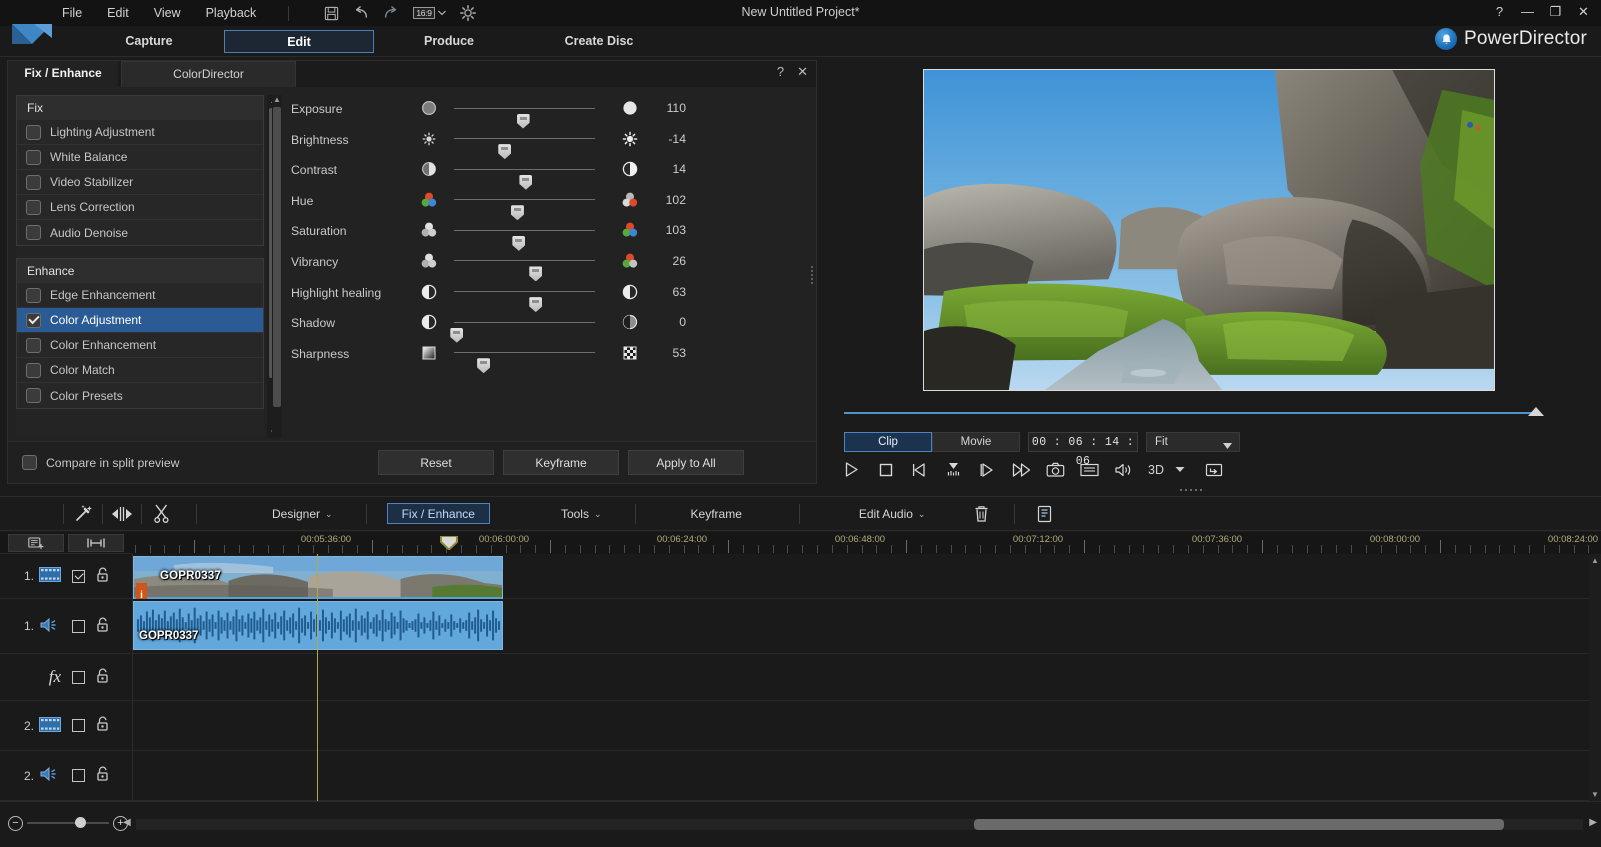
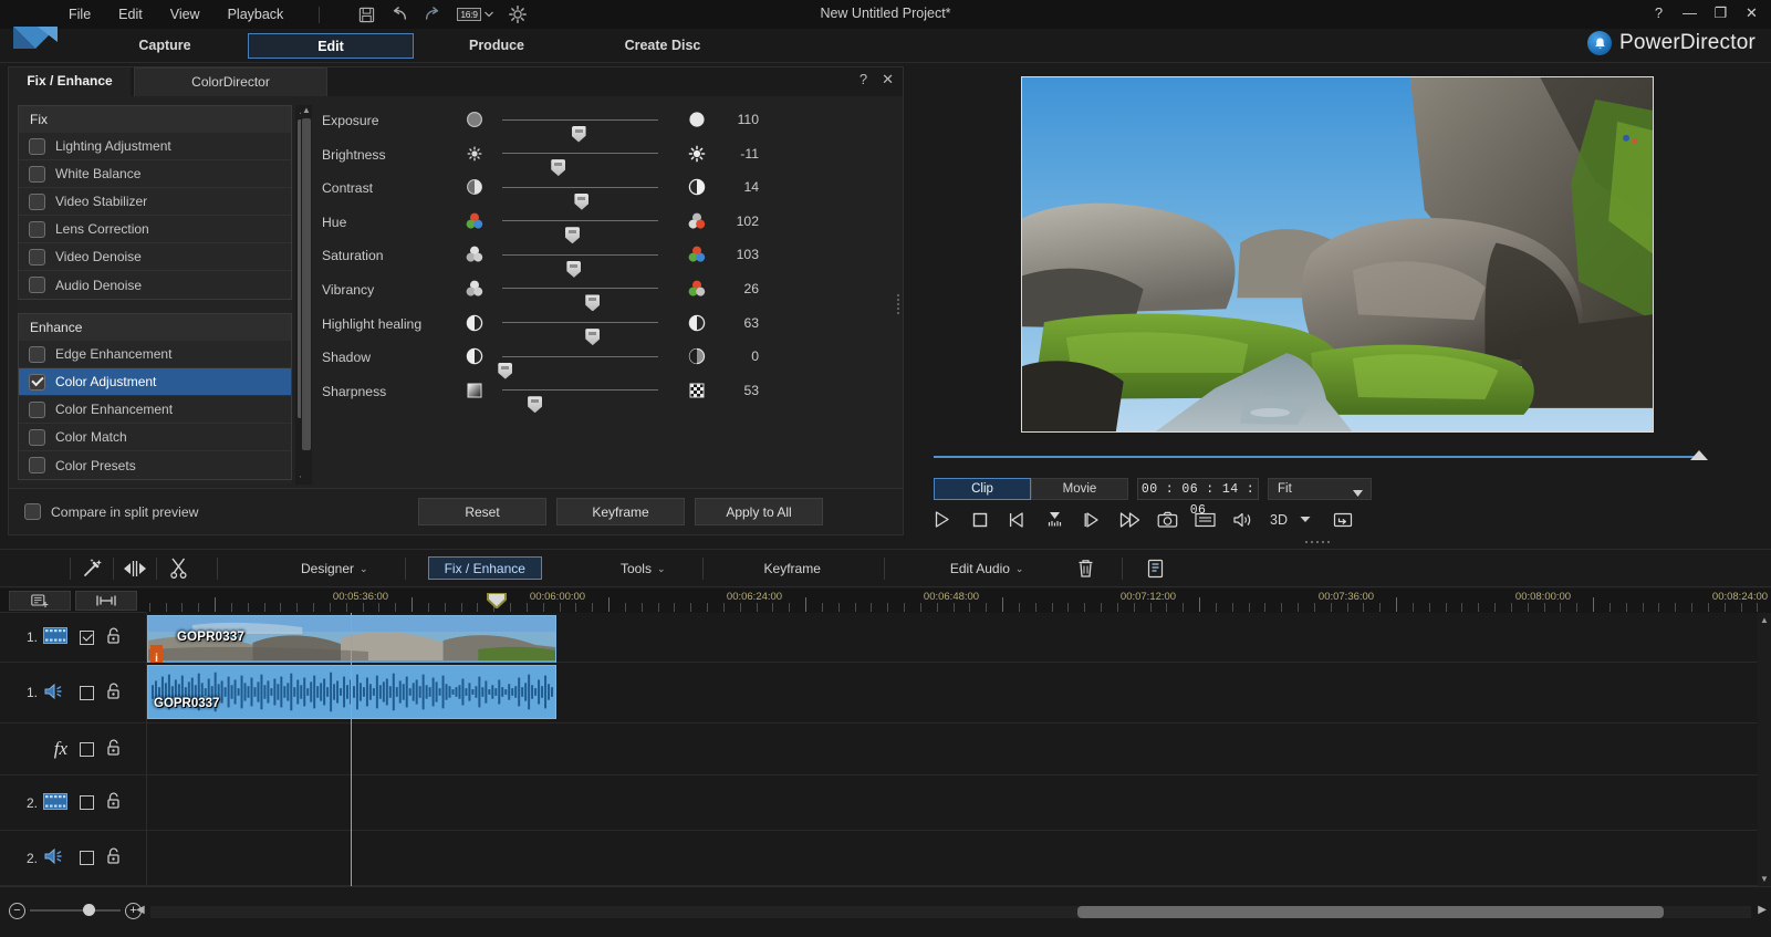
  File
  Edit
  View
  Playback
  16:9
  New Untitled Project*
  ?
  —
  ❐
  ✕
  Capture
  Edit
  Produce
  Create Disc
  PowerDirector
  Fix / Enhance
  ColorDirector
  ?
  ✕
  Fix
  Lighting Adjustment
  White Balance
  Video Stabilizer
  Lens Correction
+ Video Denoise
  Audio Denoise
  Enhance
  Edge Enhancement
  Color Adjustment
  Color Enhancement
  Color Match
  Color Presets
  ▲
  Exposure
  110
  Brightness
- -14
+ -11
  Contrast
  14
  Hue
  102
  Saturation
  103
  Vibrancy
  26
  Highlight healing
  63
  Shadow
  0
  Sharpness
  53
  Compare in split preview
  Reset
  Keyframe
  Apply to All
  Clip
  Movie
  00 : 06 : 14 : 06
  Fit
  3D
  Designer
  ⌄
  Fix / Enhance
  Tools
  ⌄
  Keyframe
  Edit Audio
  ⌄
  00:05:36:00
  00:06:00:00
  00:06:24:00
  00:06:48:00
  00:07:12:00
  00:07:36:00
  00:08:00:00
  00:08:24:00
  1.
  i
  GOPR0337
  1.
  GOPR0337
  fx
  2.
  2.
  ▲
  ▼
  −
  +
  ◀
  ▶
